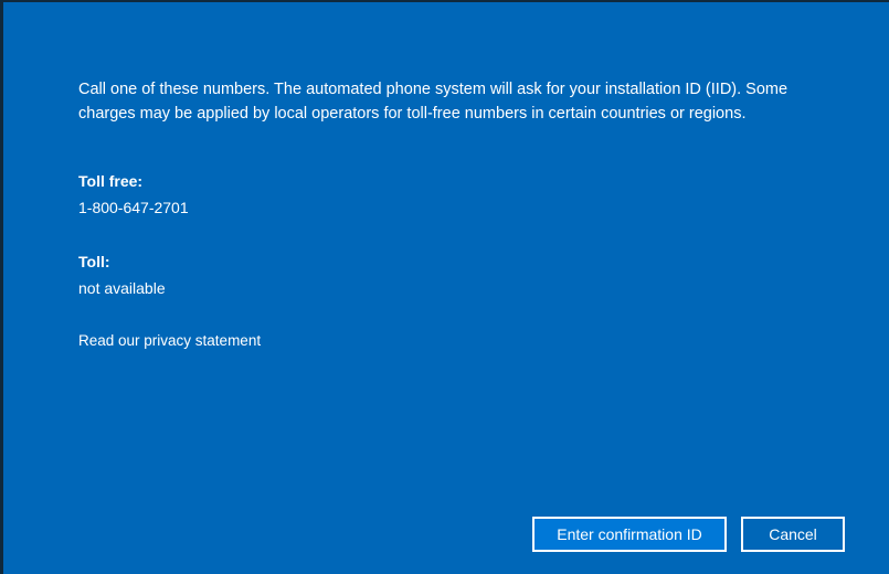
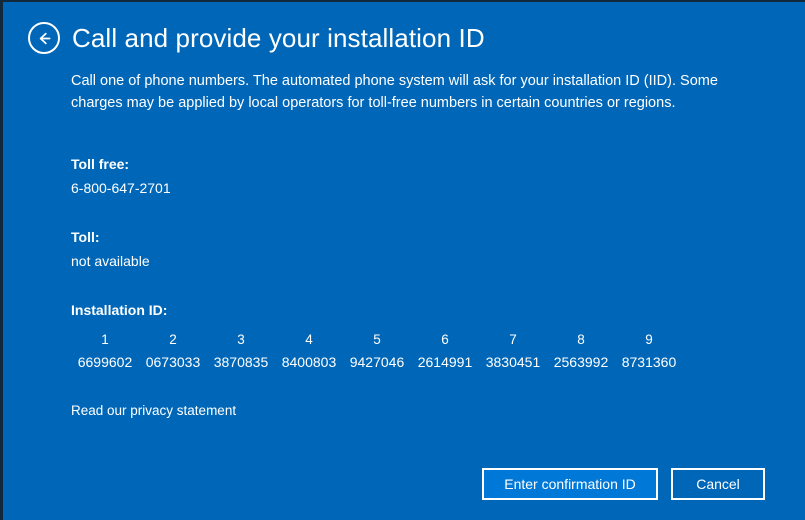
+ Call and provide your installation ID
- Call one of these numbers. The automated phone system will ask for your installation ID (IID). Some charges may be applied by local operators for toll-free numbers in certain countries or regions.
+ Call one of phone numbers. The automated phone system will ask for your installation ID (IID). Some charges may be applied by local operators for toll-free numbers in certain countries or regions.
  Toll free:
- 1-800-647-2701
+ 6-800-647-2701
  Toll:
  not available
+ Installation ID:
+ 1
+ 2
+ 3
+ 4
+ 5
+ 6
+ 7
+ 8
+ 9
+ 6699602
+ 0673033
+ 3870835
+ 8400803
+ 9427046
+ 2614991
+ 3830451
+ 2563992
+ 8731360
  Read our privacy statement
  Enter confirmation ID
  Cancel
